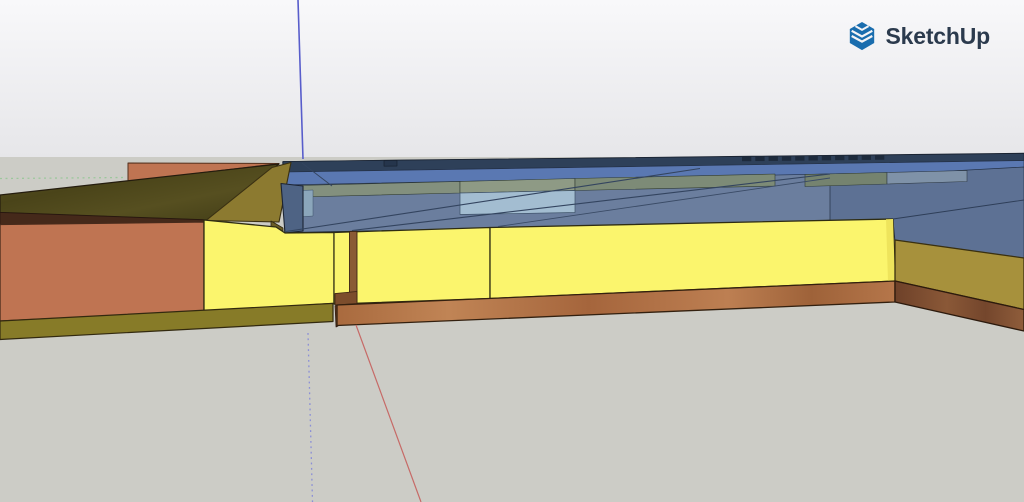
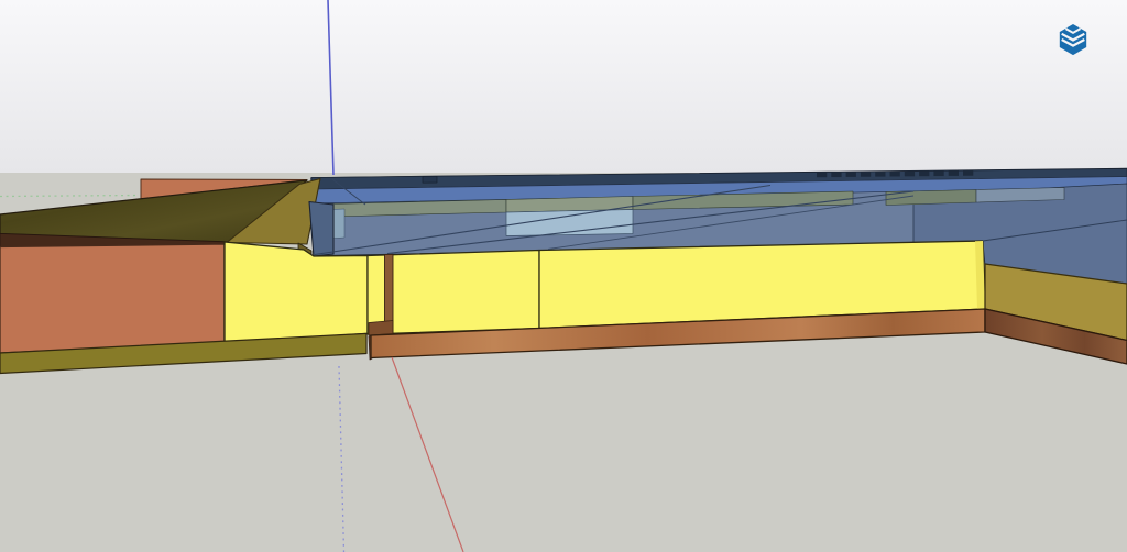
- SketchUp
